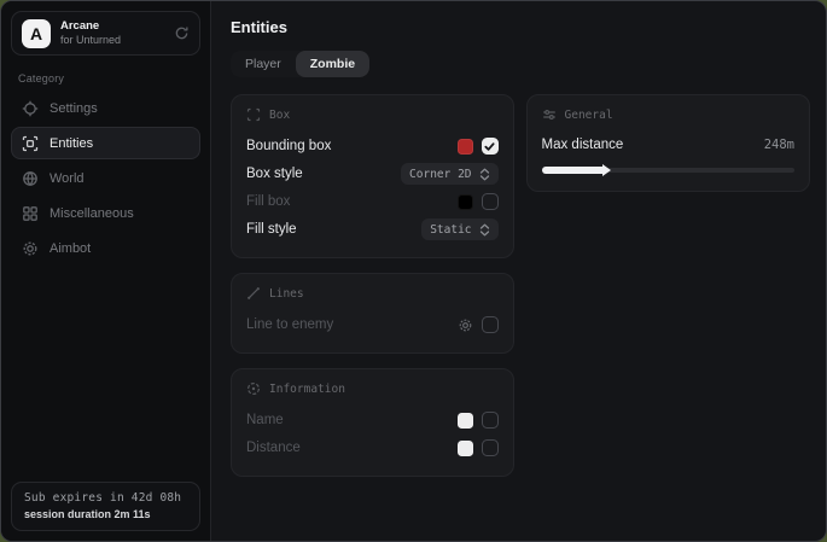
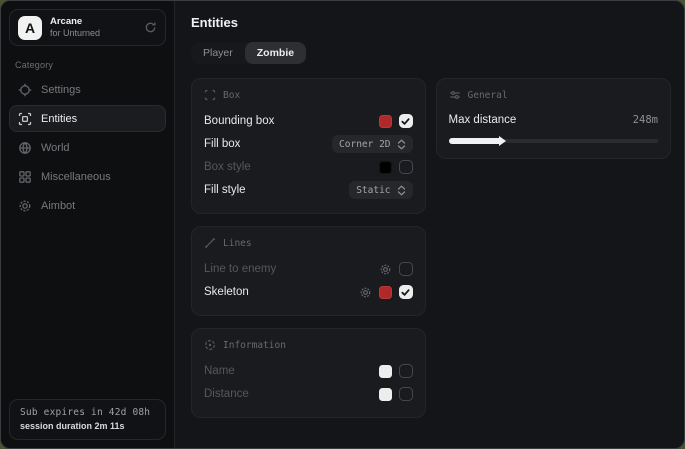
  A
  Arcane
  for Unturned
  Category
  Settings
  Entities
  World
  Miscellaneous
  Aimbot
  Sub expires in 42d 08h
  session duration 2m 11s
  Entities
  Player
  Zombie
  Box
  Bounding box
- Box style
+ Fill box
  Corner 2D
- Fill box
+ Box style
  Fill style
  Static
  Lines
  Line to enemy
+ Skeleton
  Information
  Name
  Distance
  General
  Max distance
  248m
